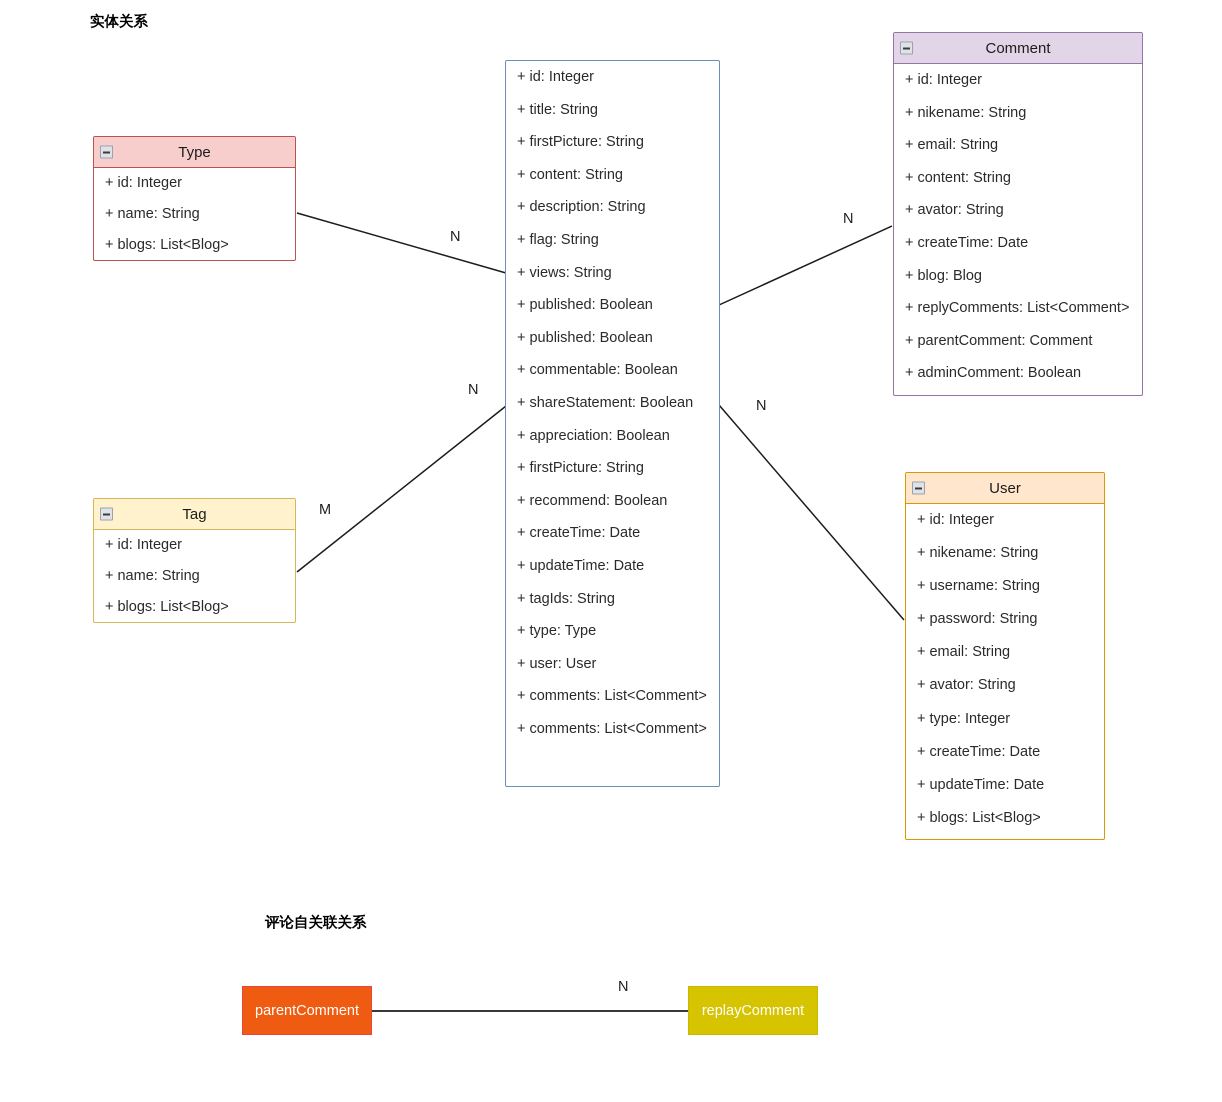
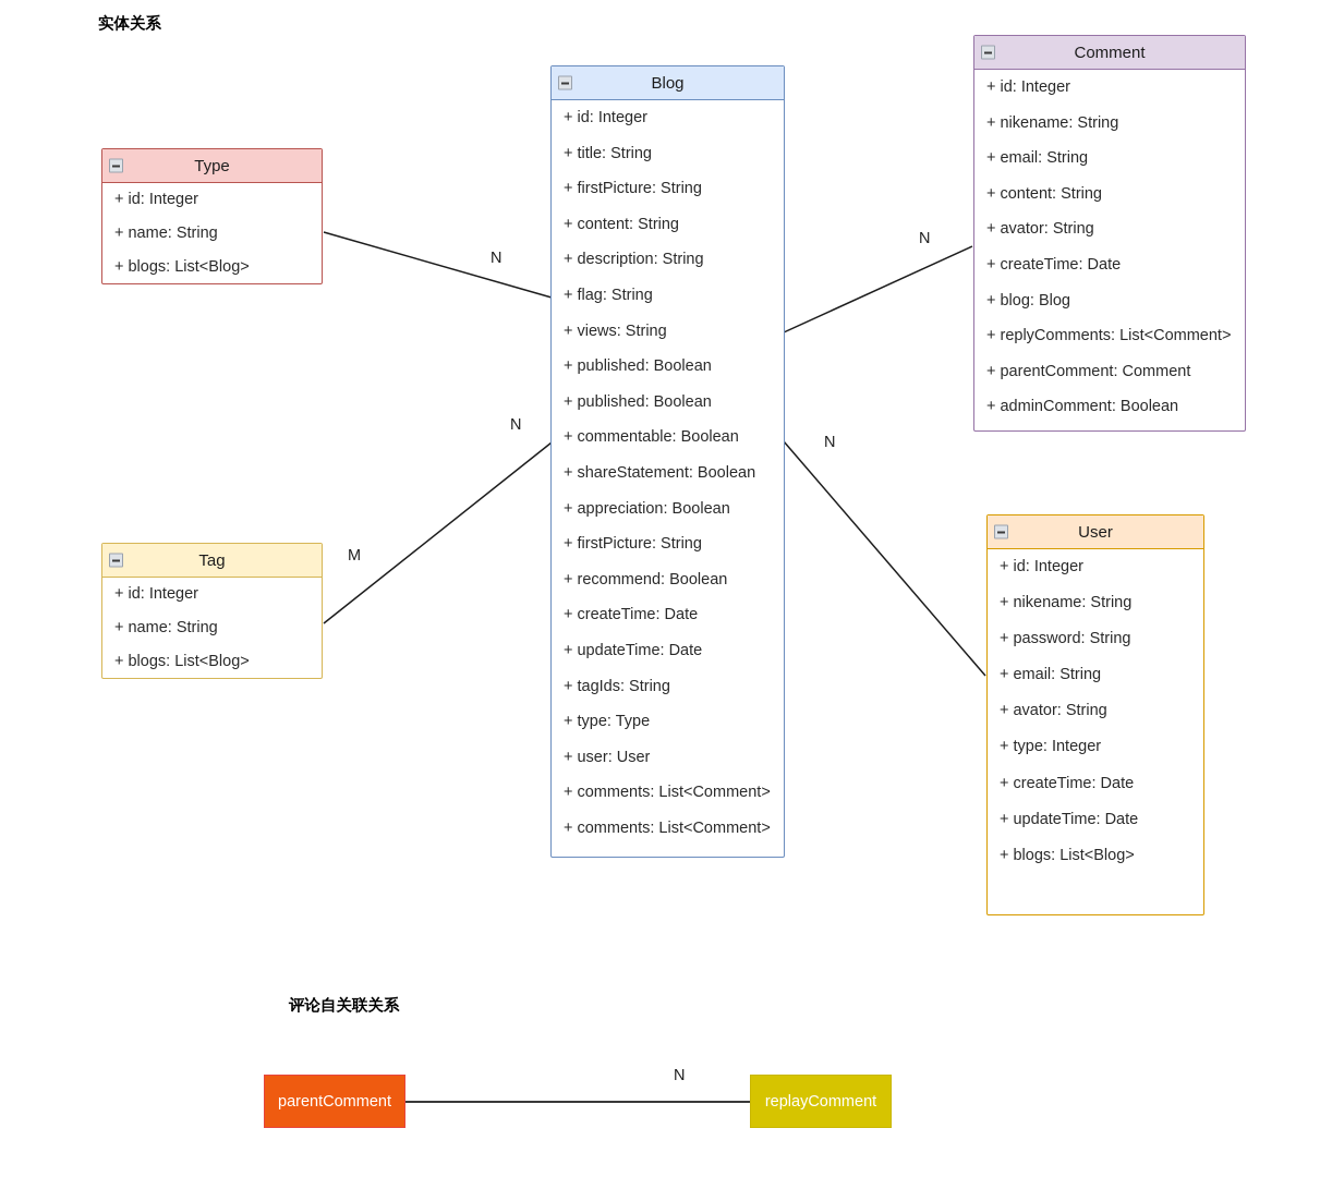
  实体关系
  评论自关联关系
  N
  N
  M
  N
  N
  N
  Type
  + id: Integer
  + name: String
  + blogs: List<Blog>
  Tag
  + id: Integer
  + name: String
  + blogs: List<Blog>
+ Blog
  + id: Integer
  + title: String
  + firstPicture: String
  + content: String
  + description: String
  + flag: String
  + views: String
  + published: Boolean
  + published: Boolean
  + commentable: Boolean
  + shareStatement: Boolean
  + appreciation: Boolean
  + firstPicture: String
  + recommend: Boolean
  + createTime: Date
  + updateTime: Date
  + tagIds: String
  + type: Type
  + user: User
  + comments: List<Comment>
  + comments: List<Comment>
  Comment
  + id: Integer
  + nikename: String
  + email: String
  + content: String
  + avator: String
  + createTime: Date
  + blog: Blog
  + replyComments: List<Comment>
  + parentComment: Comment
  + adminComment: Boolean
  User
  + id: Integer
  + nikename: String
- + username: String
  + password: String
  + email: String
  + avator: String
  + type: Integer
  + createTime: Date
  + updateTime: Date
  + blogs: List<Blog>
  parentComment
  replayComment
